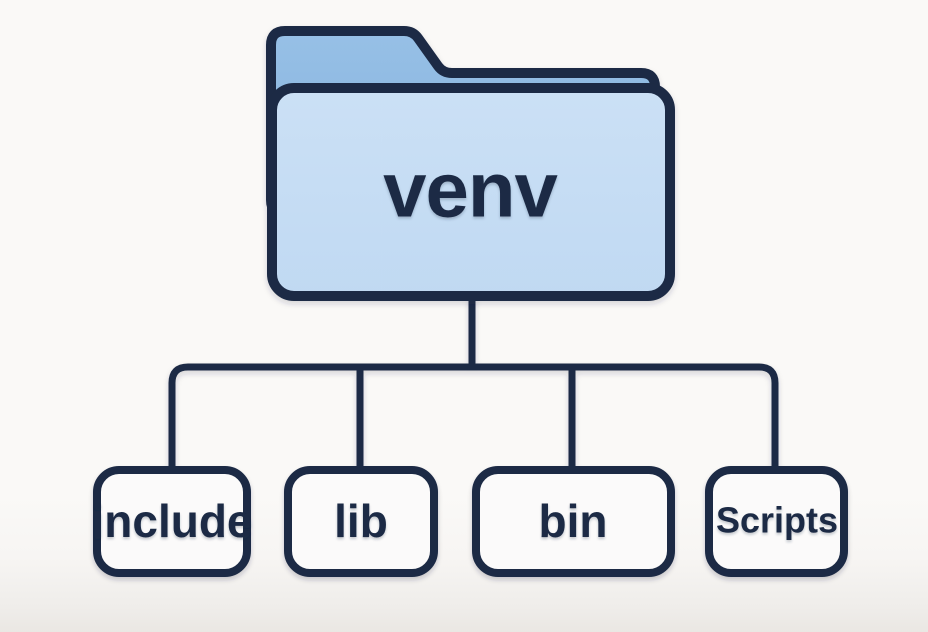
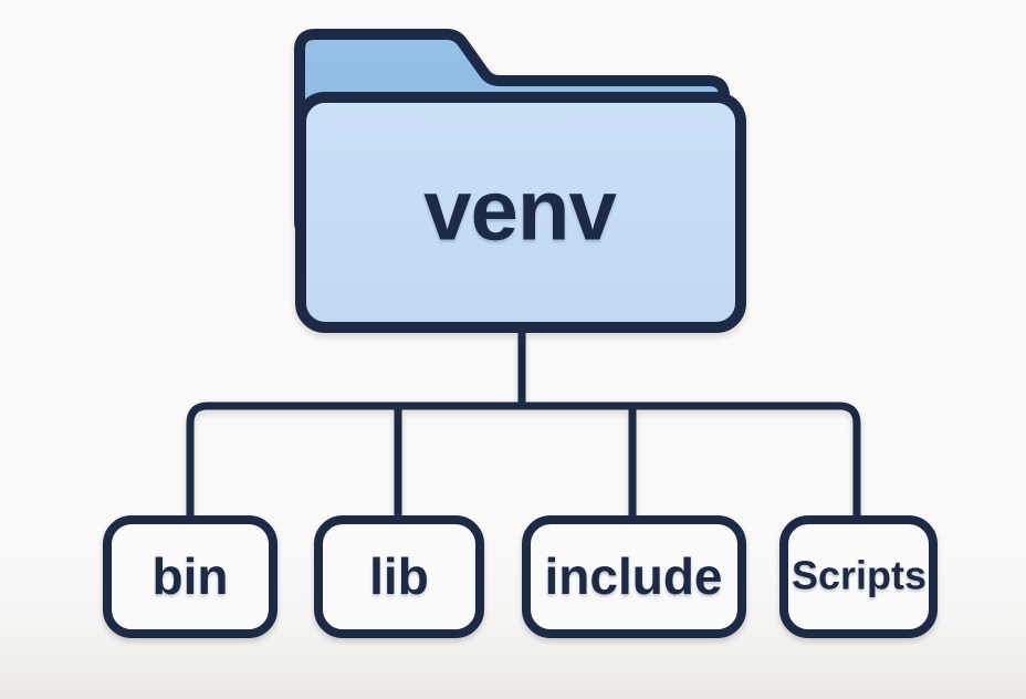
  venv
- include
+ bin
  lib
- bin
+ include
  Scripts
